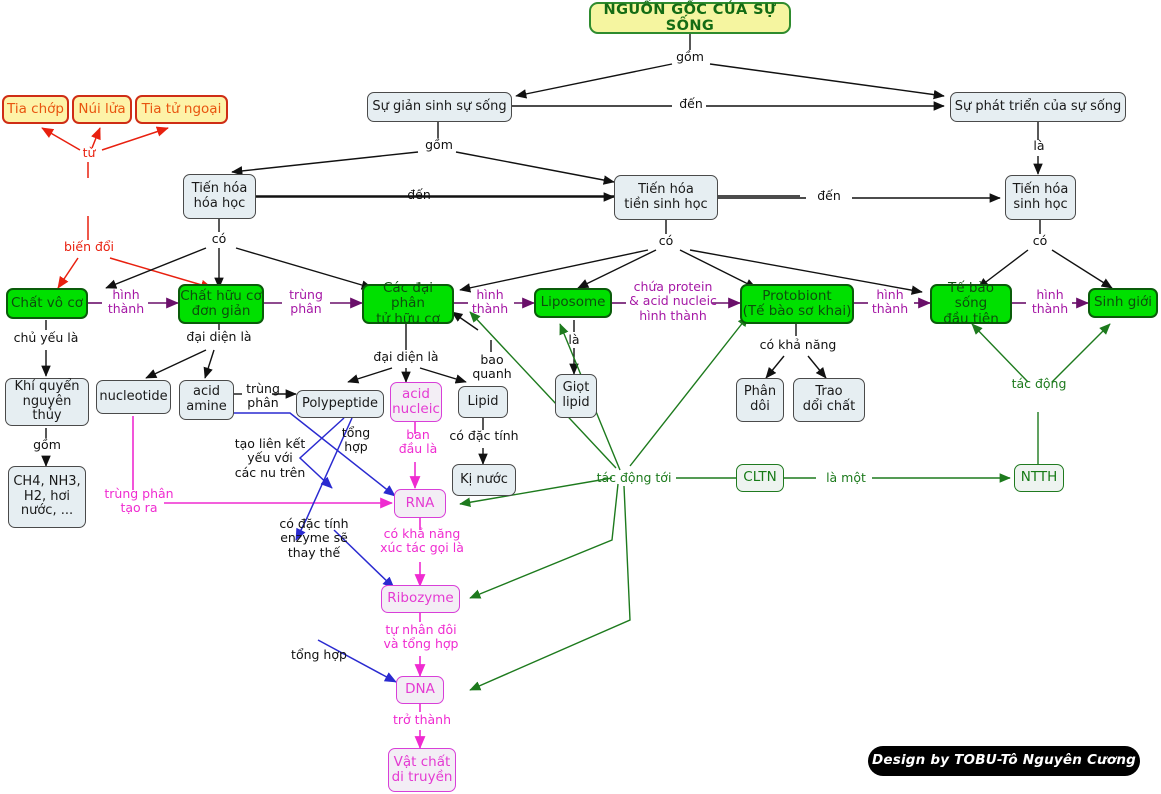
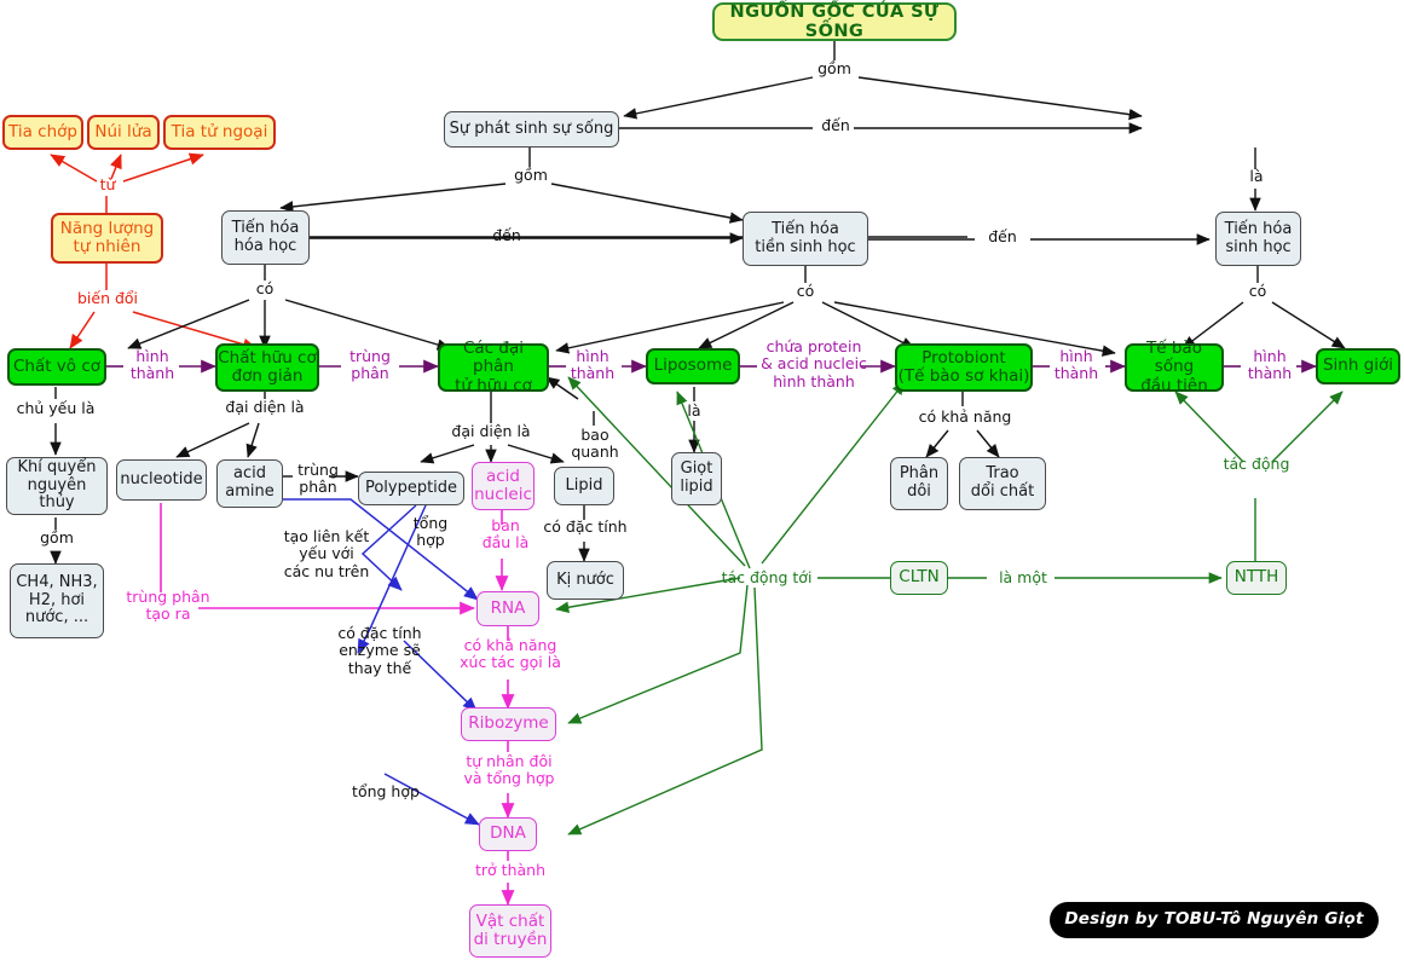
  NGUỒN GỐC CỦA SỰ SỐNG
- Sự giản sinh sự sống
+ Sự phát sinh sự sống
- Sự phát triển của sự sống
  Tia chớp
  Núi lửa
  Tia tử ngoại
+ Năng lượng
+ tự nhiên
  Tiến hóa
  hóa học
  Tiến hóa
  tiền sinh học
  Tiến hóa
  sinh học
  Chất vô cơ
  Chất hữu cơ
  đơn giản
  Các đại phân
  tử hữu cơ
  Liposome
  Protobiont
  (Tế bào sơ khai)
  Tế bào sống
  đầu tiên
  Sinh giới
  Khí quyển
  nguyên thủy
  CH4, NH3,
  H2, hơi
  nước, ...
  nucleotide
  acid
  amine
  Polypeptide
  acid
  nucleic
  Lipid
  Kị nước
  Giọt
  lipid
  Phân
  dôi
  Trao
  dổi chất
  RNA
  Ribozyme
  DNA
  Vật chất
  di truyền
  CLTN
  NTTH
- Design by TOBU-Tô Nguyên Cương
+ Design by TOBU-Tô Nguyên Giọt
  gồm
  đến
  gồm
  đến
  là
  đến
  từ
  biến đổi
  có
  có
  có
  hình
  thành
  trùng
  phân
  hình
  thành
  chứa protein
  & acid nucleic
  hình thành
  hình
  thành
  hình
  thành
  chủ yếu là
  gồm
  đại diện là
  đại diện là
  trùng
  phân
  bao
  quanh
  là
  có đặc tính
  có khả năng
  trùng phân
  tạo ra
  tạo liên kết
  yếu với
  các nu trên
  tổng
  hợp
  ban
  đầu là
  có đặc tính
  enzyme sẽ
  thay thế
  có khả năng
  xúc tác gọi là
  tự nhân đôi
  và tổng hợp
  tổng hợp
  trở thành
  tác động tới
  là một
  tác động
